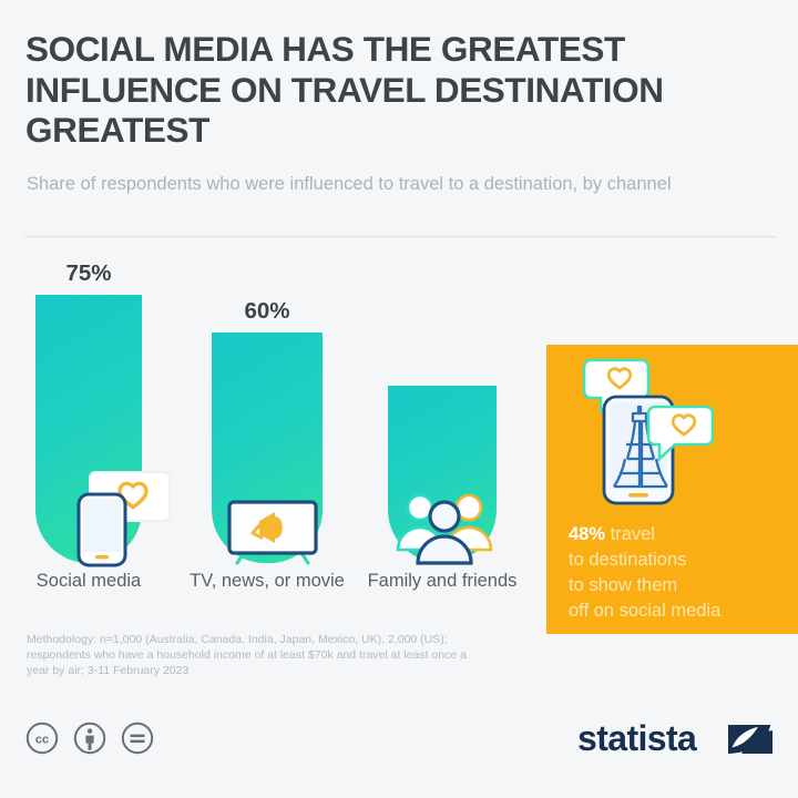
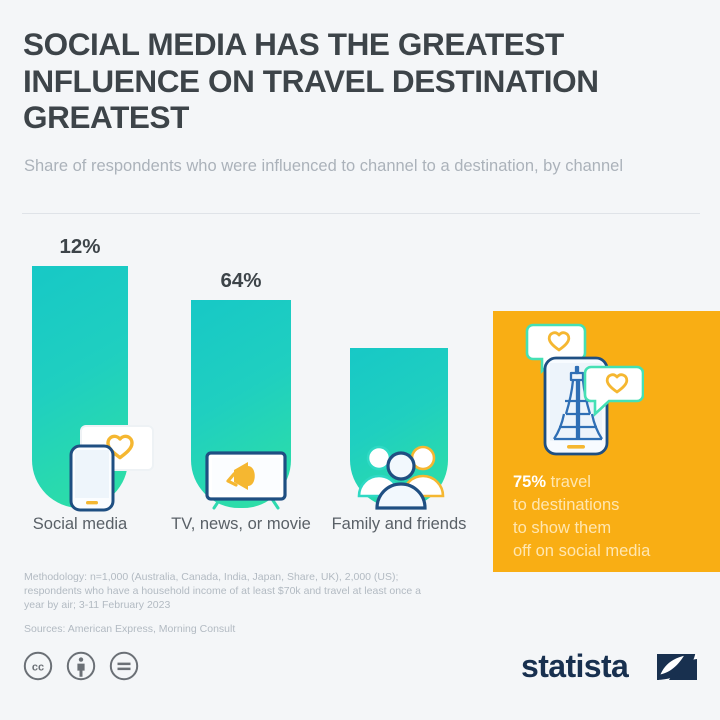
  SOCIAL MEDIA HAS THE GREATEST INFLUENCE ON TRAVEL DESTINATION GREATEST
- Share of respondents who were influenced to travel to a destination, by channel
+ Share of respondents who were influenced to channel to a destination, by channel
- 75%
+ 12%
- 60%
+ 64%
- 48% travel
+ 75% travel
  to destinations
  to show them
  off on social media
  Social media
  TV, news, or movie
  Family and friends
- Methodology: n=1,000 (Australia, Canada, India, Japan, Mexico, UK), 2,000 (US); respondents who have a household income of at least $70k and travel at least once a year by air; 3-11 February 2023
+ Methodology: n=1,000 (Australia, Canada, India, Japan, Share, UK), 2,000 (US); respondents who have a household income of at least $70k and travel at least once a year by air; 3-11 February 2023
+ Sources: American Express, Morning Consult
  cc
  statista
